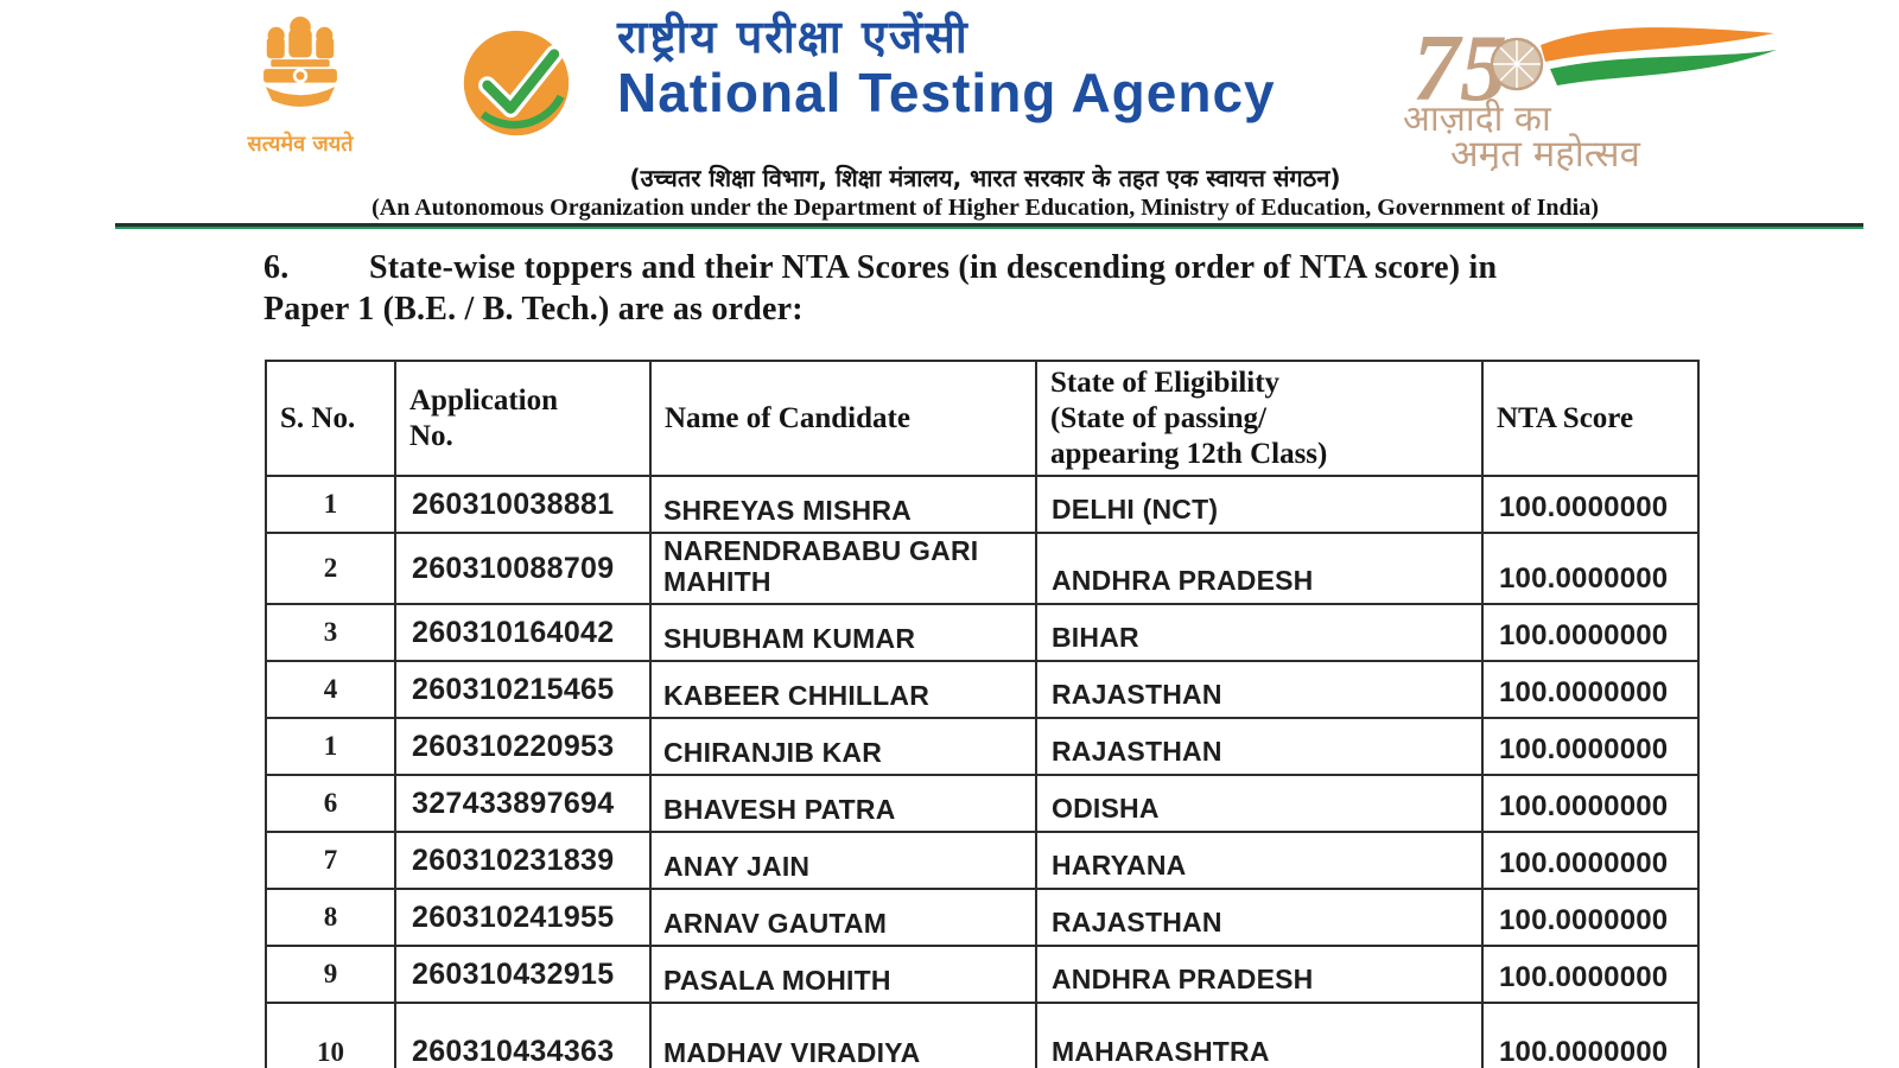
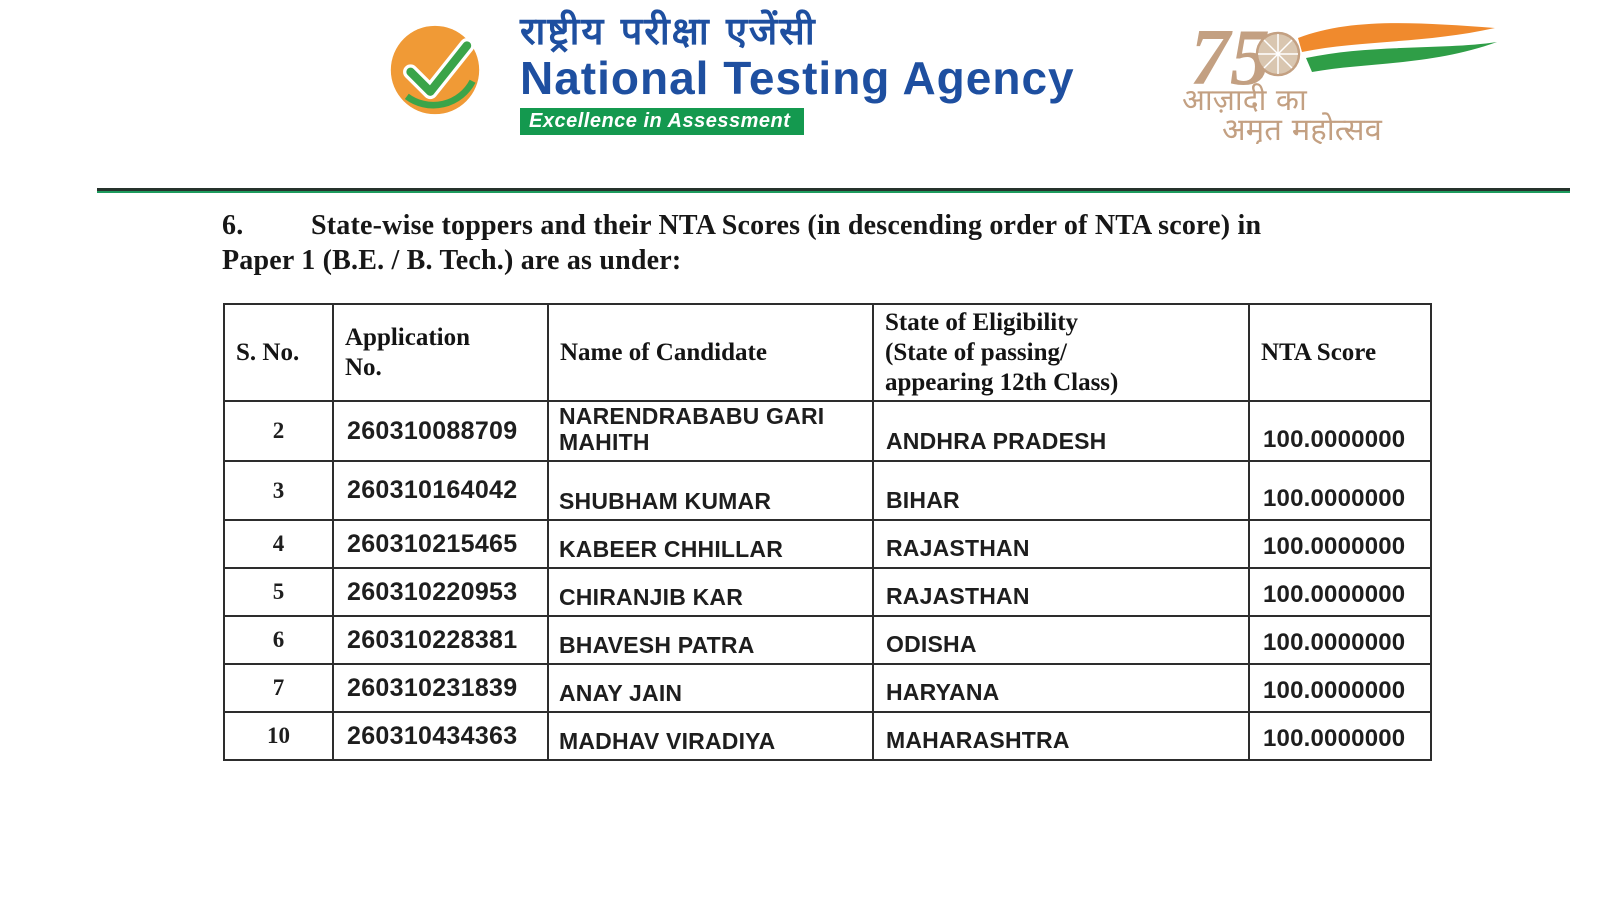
- सत्यमेव जयते
  राष्ट्रीय परीक्षा एजेंसी
  National Testing Agency
+ Excellence in Assessment
  75
  आज़ादी का
  अमृत महोत्सव
- (उच्चतर शिक्षा विभाग, शिक्षा मंत्रालय, भारत सरकार के तहत एक स्वायत्त संगठन)
- (An Autonomous Organization under the Department of Higher Education, Ministry of Education, Government of India)
  6. State-wise toppers and their NTA Scores (in descending order of NTA score) in
- Paper 1 (B.E. / B. Tech.) are as order:
+ Paper 1 (B.E. / B. Tech.) are as under:
  S. No.	Application No.	Name of Candidate	State of Eligibility (State of passing/ appearing 12th Class)	NTA Score
- 1	260310038881	SHREYAS MISHRA	DELHI (NCT)	100.0000000
  2	260310088709	NARENDRABABU GARI MAHITH	ANDHRA PRADESH	100.0000000
  3	260310164042	SHUBHAM KUMAR	BIHAR	100.0000000
  4	260310215465	KABEER CHHILLAR	RAJASTHAN	100.0000000
- 1	260310220953	CHIRANJIB KAR	RAJASTHAN	100.0000000
+ 5	260310220953	CHIRANJIB KAR	RAJASTHAN	100.0000000
- 6	327433897694	BHAVESH PATRA	ODISHA	100.0000000
+ 6	260310228381	BHAVESH PATRA	ODISHA	100.0000000
  7	260310231839	ANAY JAIN	HARYANA	100.0000000
- 8	260310241955	ARNAV GAUTAM	RAJASTHAN	100.0000000
- 9	260310432915	PASALA MOHITH	ANDHRA PRADESH	100.0000000
  10	260310434363	MADHAV VIRADIYA	MAHARASHTRA	100.0000000
